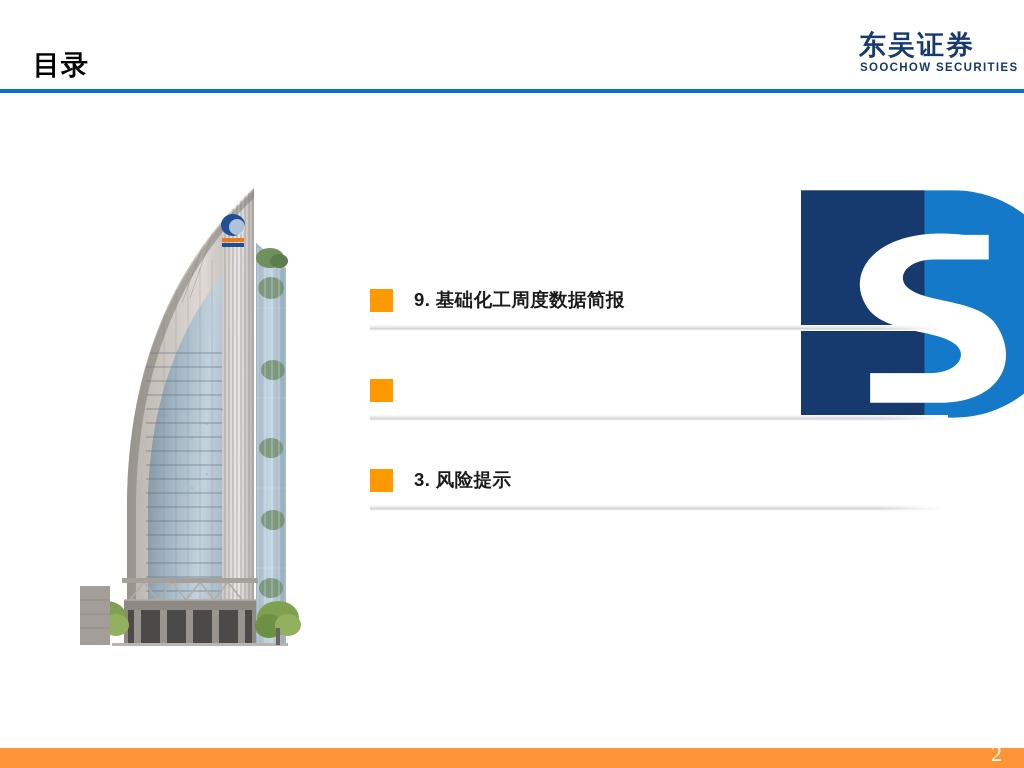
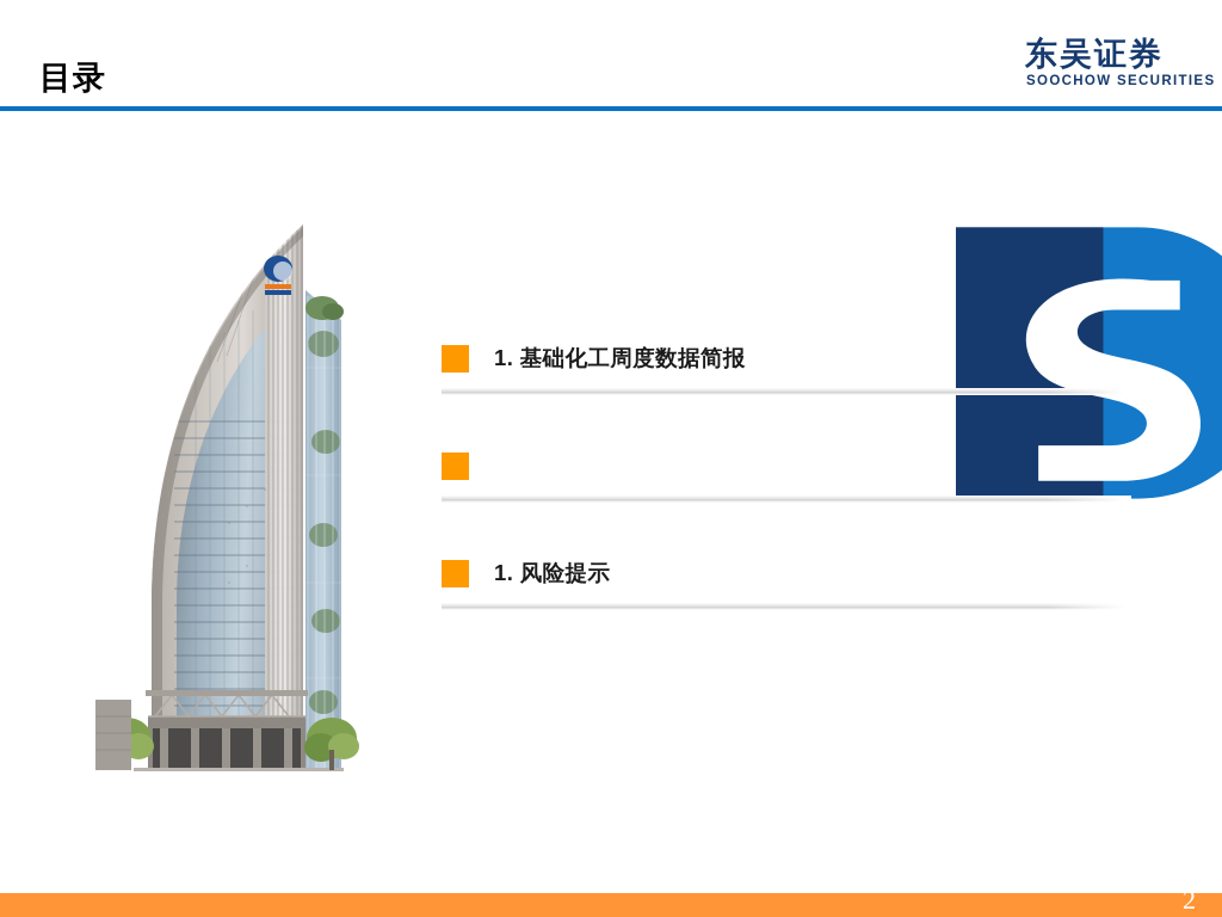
  目录
  东吴证券
  SOOCHOW SECURITIES
- 9. 基础化工周度数据简报
+ 1. 基础化工周度数据简报
- 3. 风险提示
+ 1. 风险提示
  2
